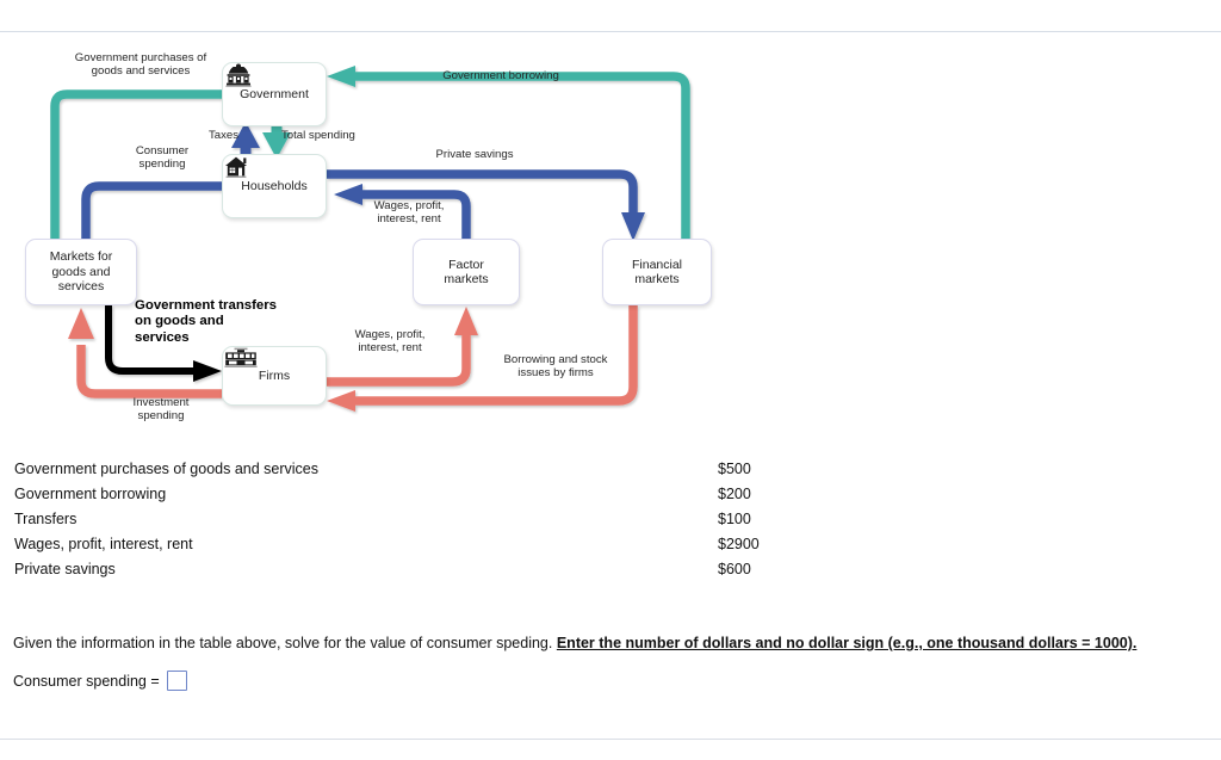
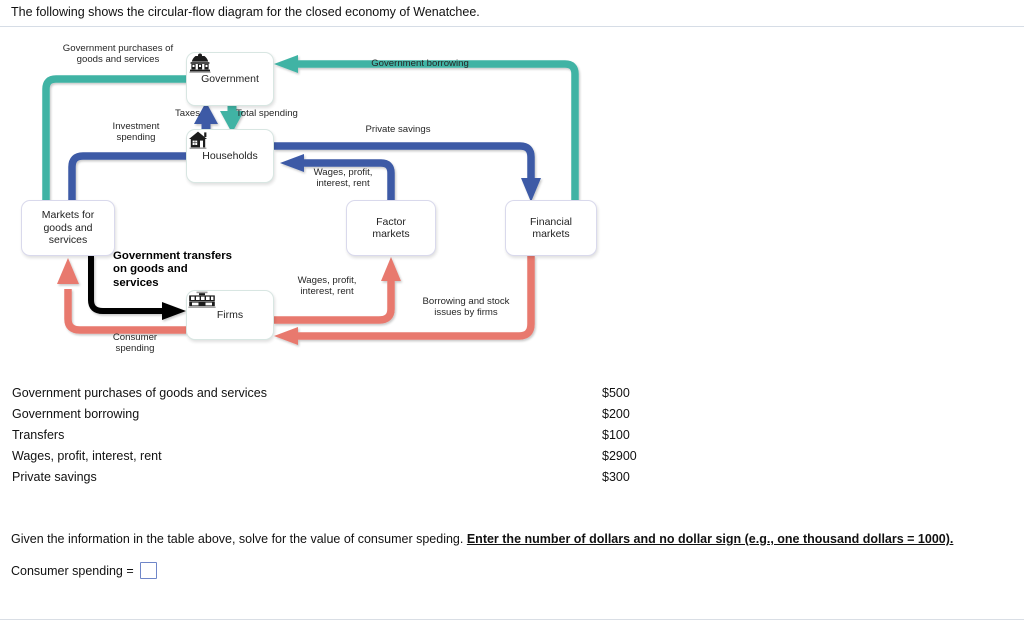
+ The following shows the circular-flow diagram for the closed economy of Wenatchee.
  Government
  Households
  Markets for
  goods and
  services
  Factor
  markets
  Financial
  markets
  Firms
  Government purchases of
  goods and services
  Government borrowing
  Taxes
  Total spending
- Consumer
+ Investment
  spending
  Private savings
  Wages, profit,
  interest, rent
  Wages, profit,
  interest, rent
  Borrowing and stock
  issues by firms
- Investment
+ Consumer
  spending
  Government transfers
  on goods and
  services
  Government purchases of goods and services	$500
  Government borrowing	$200
  Transfers	$100
  Wages, profit, interest, rent	$2900
- Private savings	$600
+ Private savings	$300
  Given the information in the table above, solve for the value of consumer speding. Enter the number of dollars and no dollar sign (e.g., one thousand dollars = 1000).
  Consumer spending =
